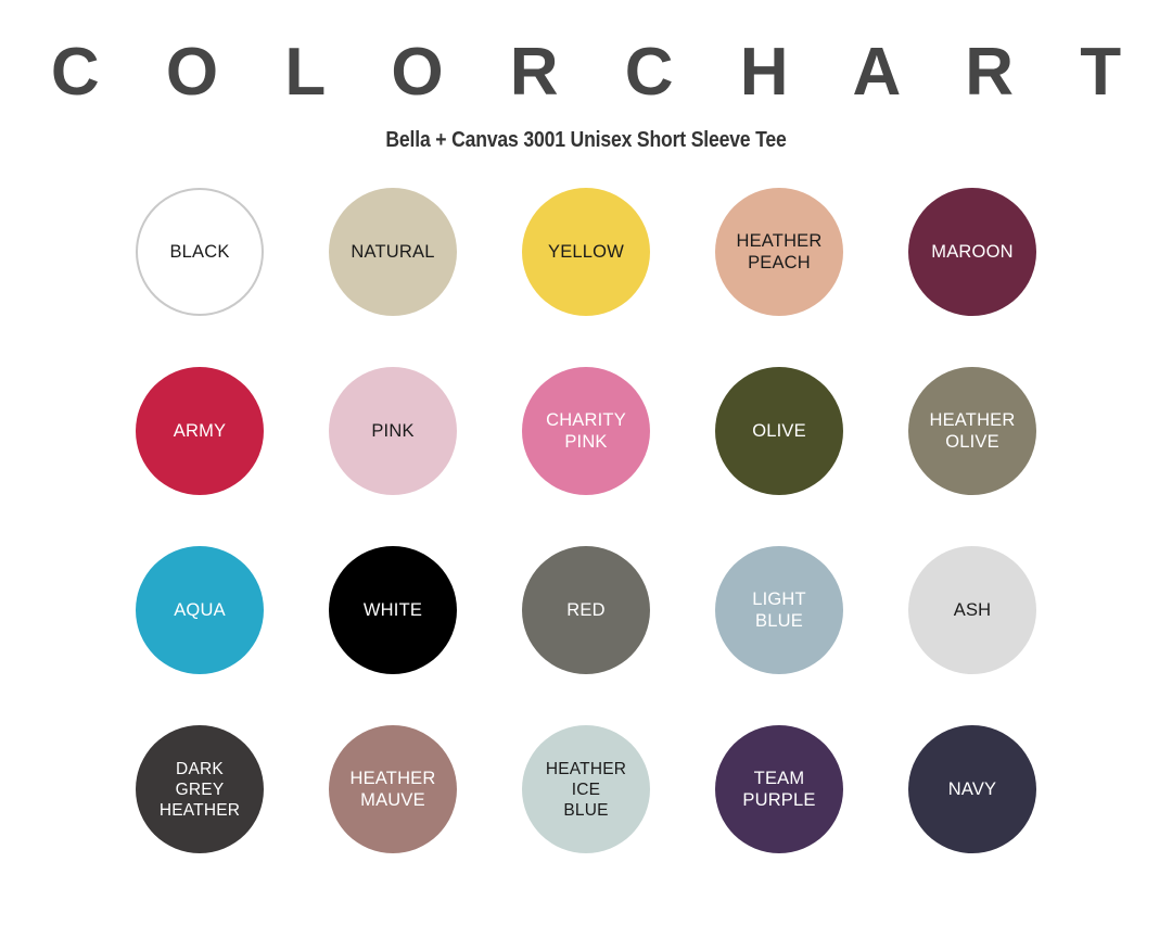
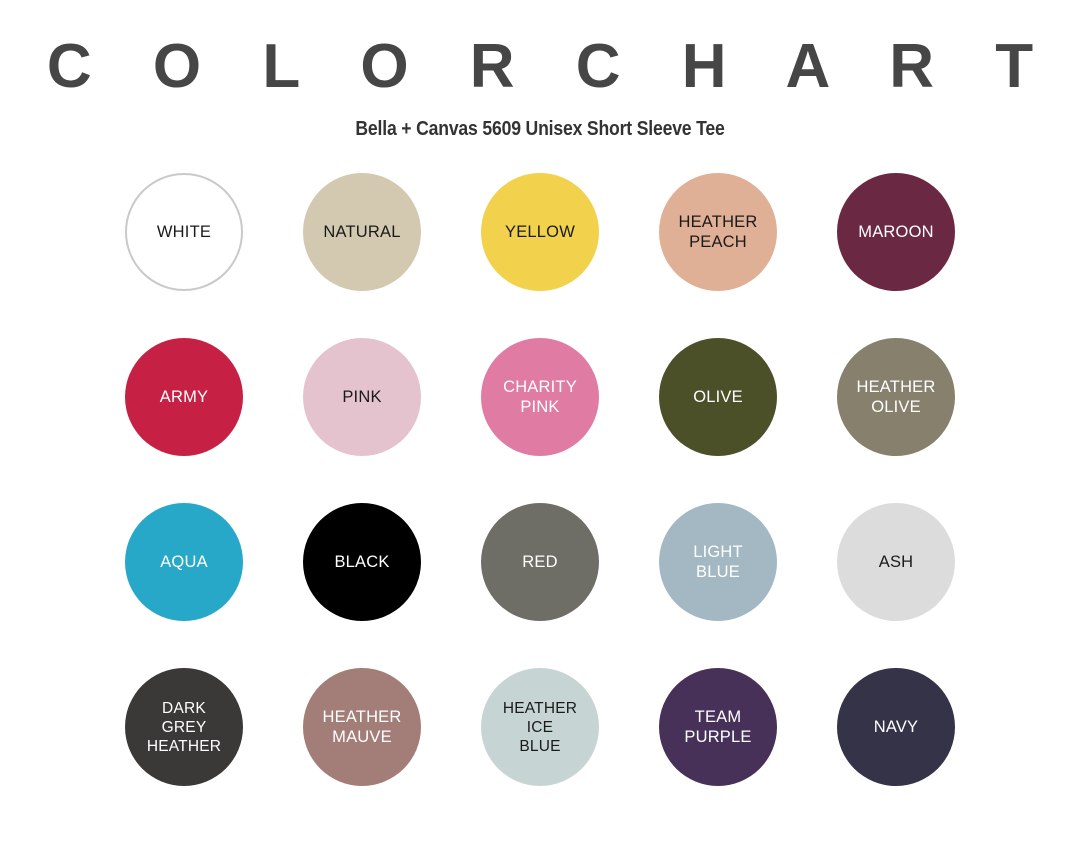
  C O L O R C H A R T
- Bella + Canvas 3001 Unisex Short Sleeve Tee
+ Bella + Canvas 5609 Unisex Short Sleeve Tee
- BLACK
+ WHITE
  NATURAL
  YELLOW
  HEATHER
  PEACH
  MAROON
  ARMY
  PINK
  CHARITY
  PINK
  OLIVE
  HEATHER
  OLIVE
  AQUA
- WHITE
+ BLACK
  RED
  LIGHT
  BLUE
  ASH
  DARK
  GREY
  HEATHER
  HEATHER
  MAUVE
  HEATHER
  ICE
  BLUE
  TEAM
  PURPLE
  NAVY
